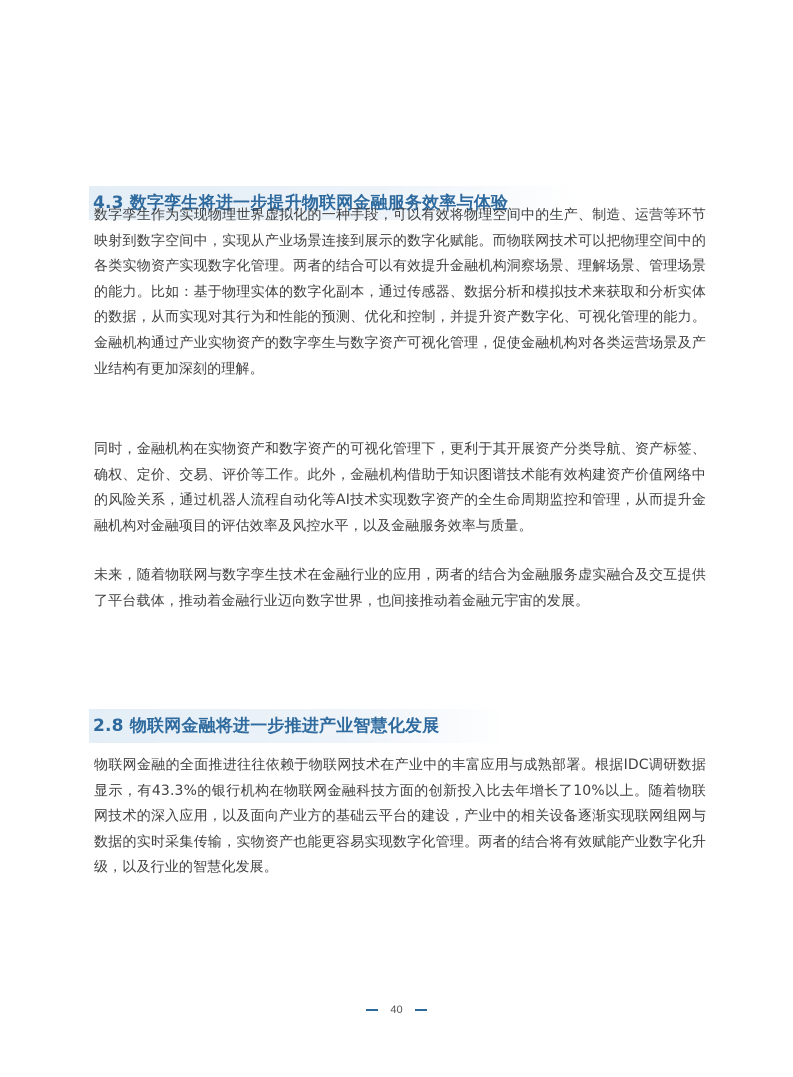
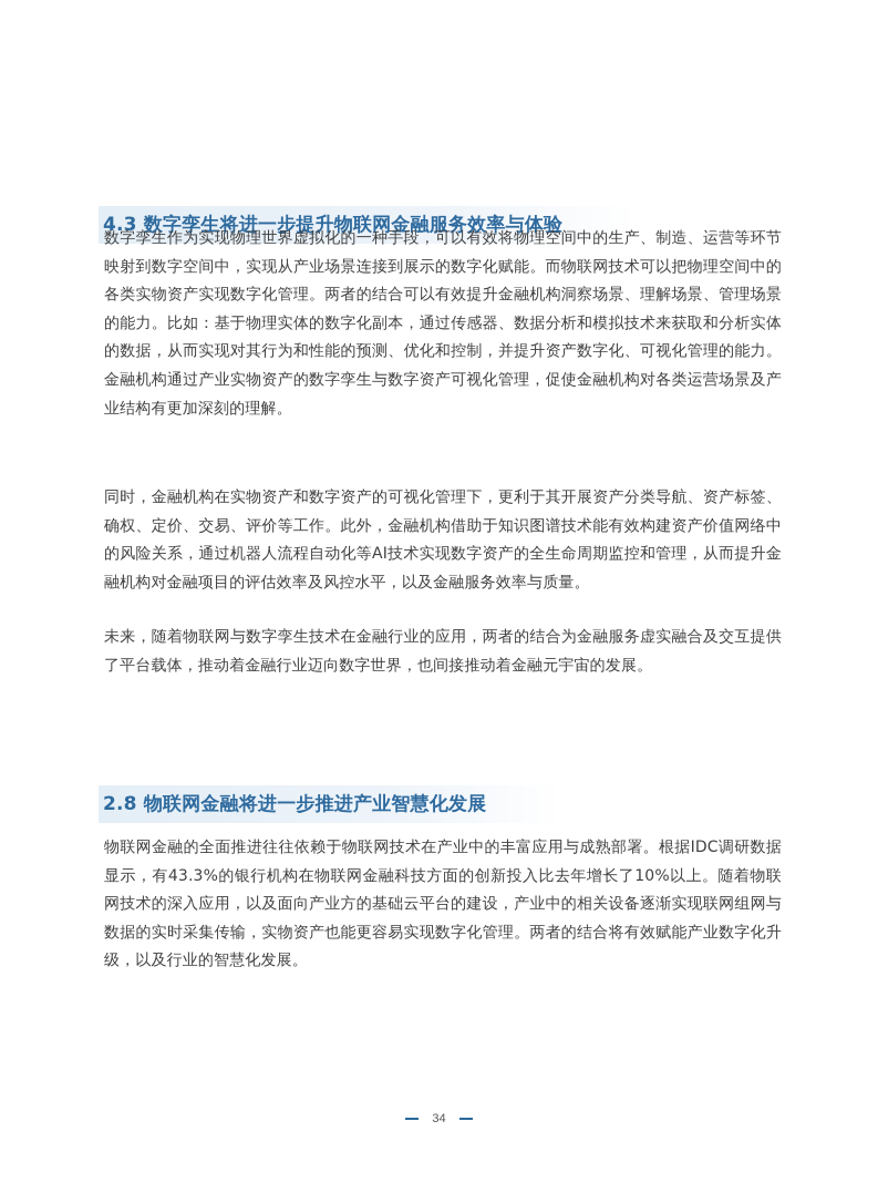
  4.3 数字孪生将进一步提升物联网金融服务效率与体验
  数字孪生作为实现物理世界虚拟化的一种手段，可以有效将物理空间中的生产、制造、运营等环节映射到数字空间中，实现从产业场景连接到展示的数字化赋能。而物联网技术可以把物理空间中的各类实物资产实现数字化管理。两者的结合可以有效提升金融机构洞察场景、理解场景、管理场景的能力。比如：基于物理实体的数字化副本，通过传感器、数据分析和模拟技术来获取和分析实体的数据，从而实现对其行为和性能的预测、优化和控制，并提升资产数字化、可视化管理的能力。金融机构通过产业实物资产的数字孪生与数字资产可视化管理，促使金融机构对各类运营场景及产业结构有更加深刻的理解。
  同时，金融机构在实物资产和数字资产的可视化管理下，更利于其开展资产分类导航、资产标签、确权、定价、交易、评价等工作。此外，金融机构借助于知识图谱技术能有效构建资产价值网络中的风险关系，通过机器人流程自动化等AI技术实现数字资产的全生命周期监控和管理，从而提升金融机构对金融项目的评估效率及风控水平，以及金融服务效率与质量。
  未来，随着物联网与数字孪生技术在金融行业的应用，两者的结合为金融服务虚实融合及交互提供了平台载体，推动着金融行业迈向数字世界，也间接推动着金融元宇宙的发展。
  2.8 物联网金融将进一步推进产业智慧化发展
  物联网金融的全面推进往往依赖于物联网技术在产业中的丰富应用与成熟部署。根据IDC调研数据显示，有43.3%的银行机构在物联网金融科技方面的创新投入比去年增长了10%以上。随着物联网技术的深入应用，以及面向产业方的基础云平台的建设，产业中的相关设备逐渐实现联网组网与数据的实时采集传输，实物资产也能更容易实现数字化管理。两者的结合将有效赋能产业数字化升级，以及行业的智慧化发展。
- 40
+ 34
